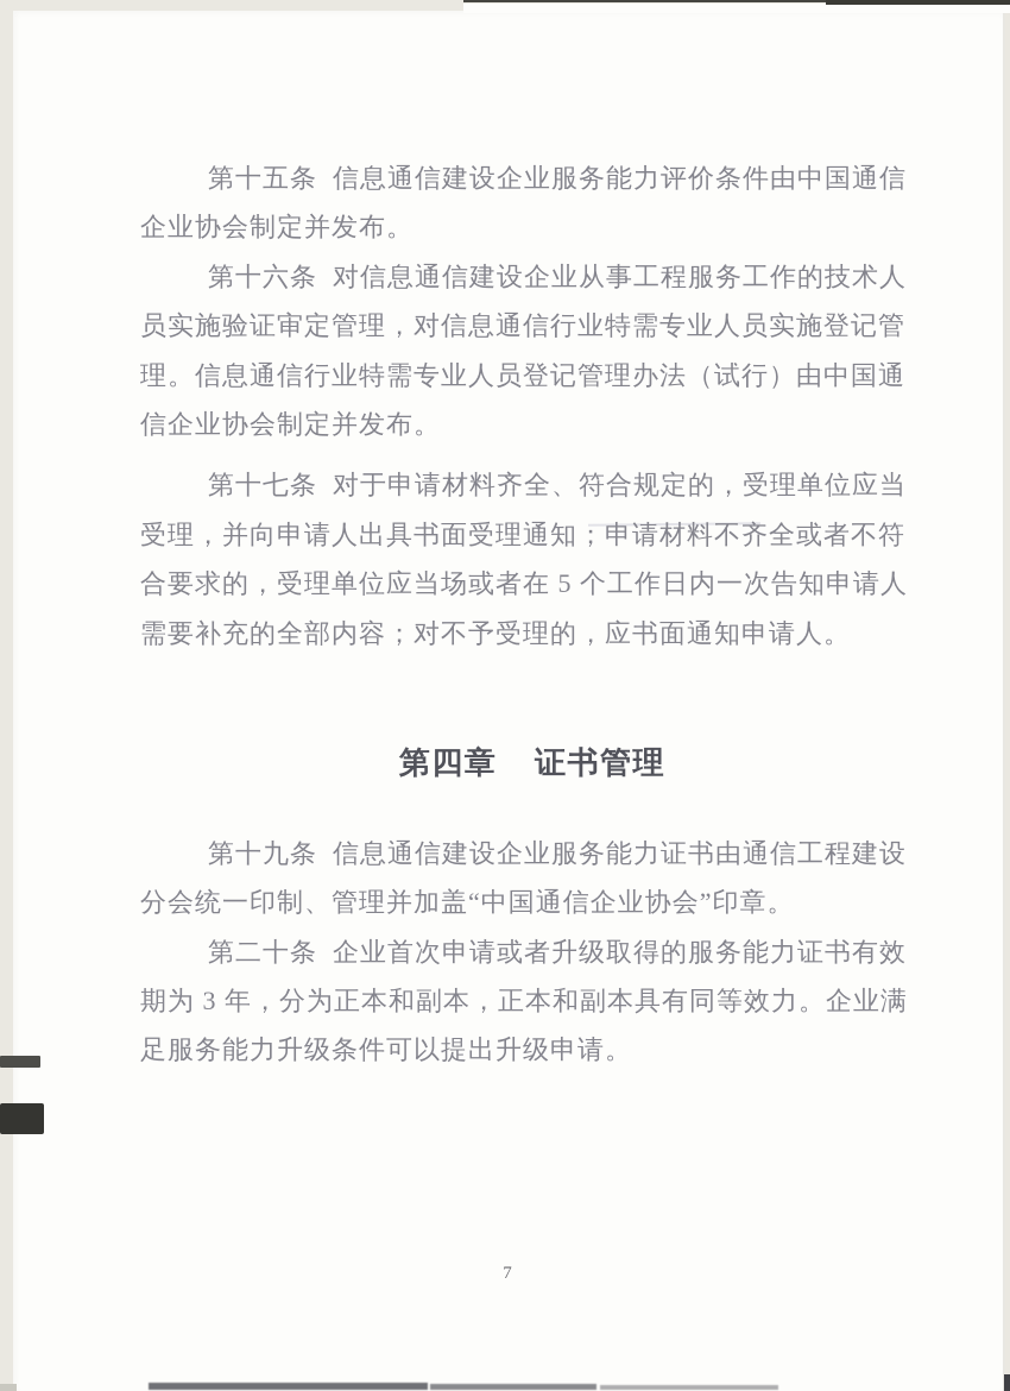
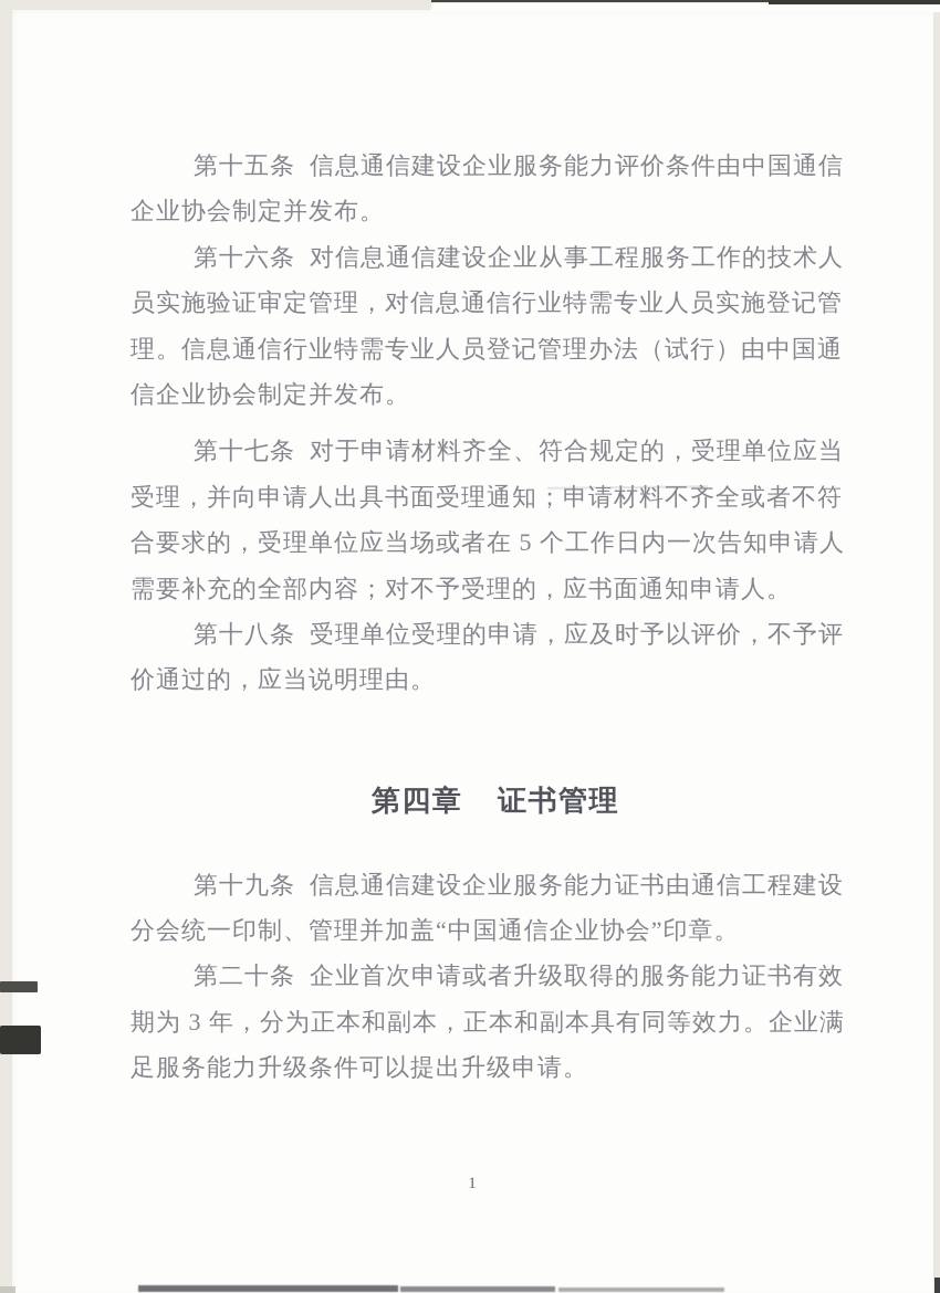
  第十五条 信息通信建设企业服务能力评价条件由中国通信
  企业协会制定并发布。
  第十六条 对信息通信建设企业从事工程服务工作的技术人
  员实施验证审定管理，对信息通信行业特需专业人员实施登记管
  理。信息通信行业特需专业人员登记管理办法（试行）由中国通
  信企业协会制定并发布。
  第十七条 对于申请材料齐全、符合规定的，受理单位应当
  受理，并向申请人出具书面受理通知；申请材料不齐全或者不符
  合要求的，受理单位应当场或者在 5 个工作日内一次告知申请人
  需要补充的全部内容；对不予受理的，应书面通知申请人。
+ 第十八条 受理单位受理的申请，应及时予以评价，不予评
+ 价通过的，应当说明理由。
  第四章 证书管理
  第十九条 信息通信建设企业服务能力证书由通信工程建设
  分会统一印制、管理并加盖“中国通信企业协会”印章。
  第二十条 企业首次申请或者升级取得的服务能力证书有效
  期为 3 年，分为正本和副本，正本和副本具有同等效力。企业满
  足服务能力升级条件可以提出升级申请。
- 7
+ 1
